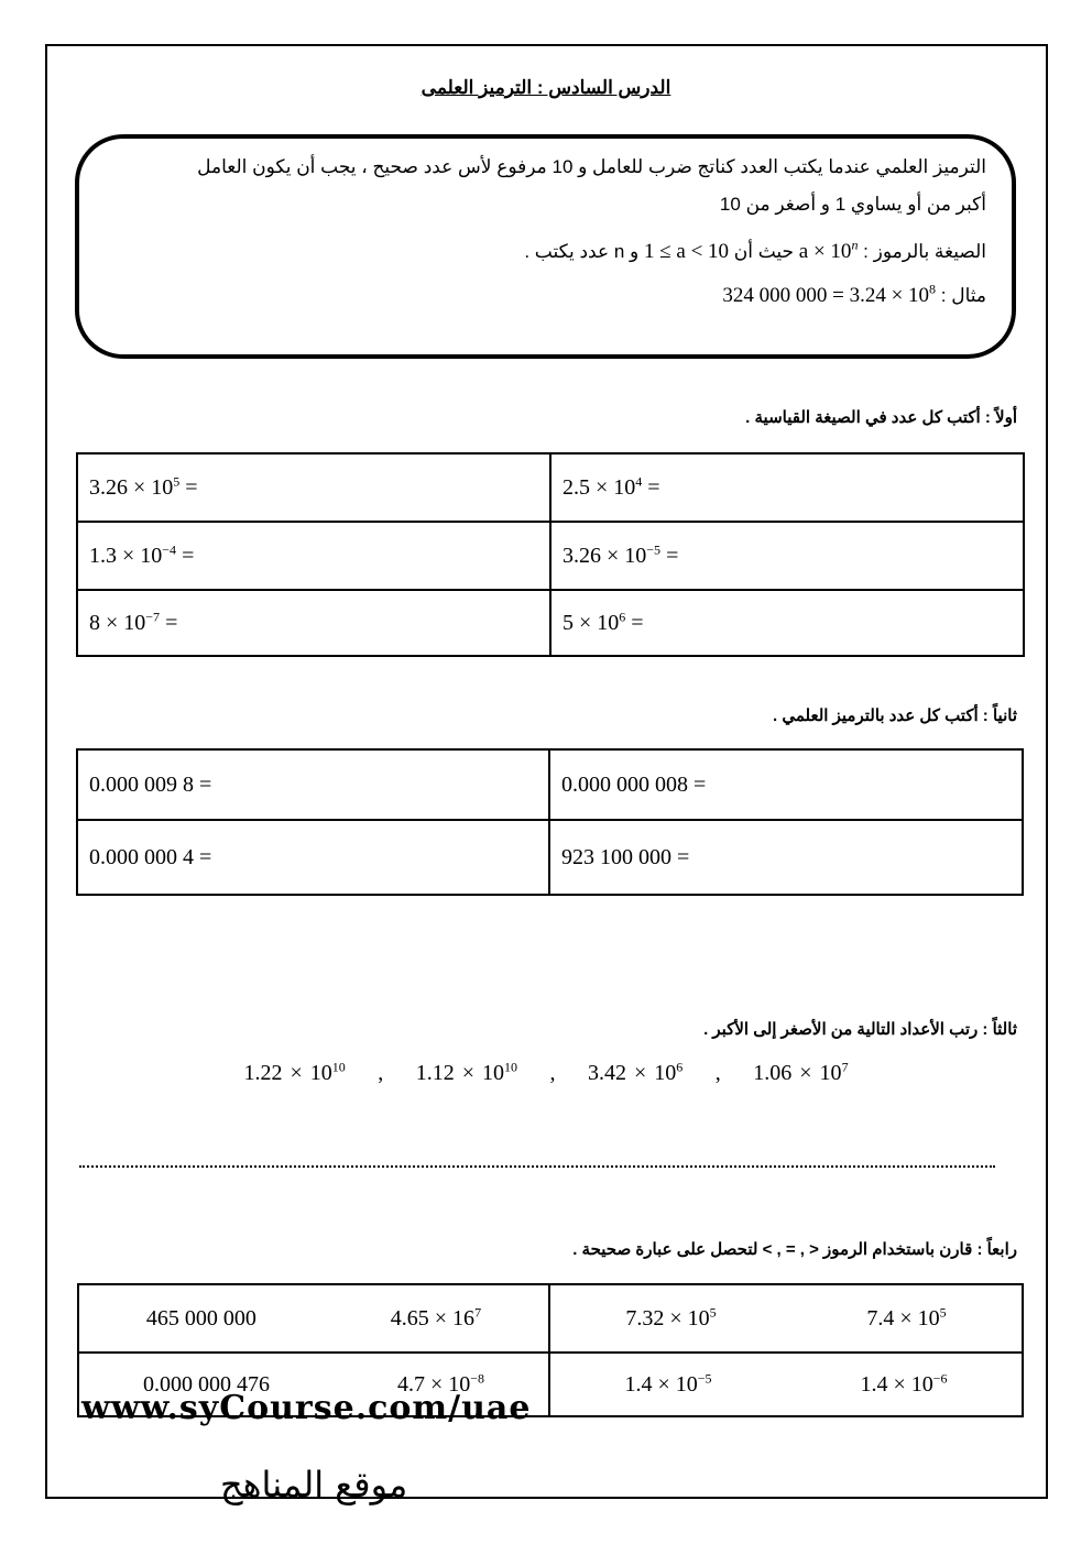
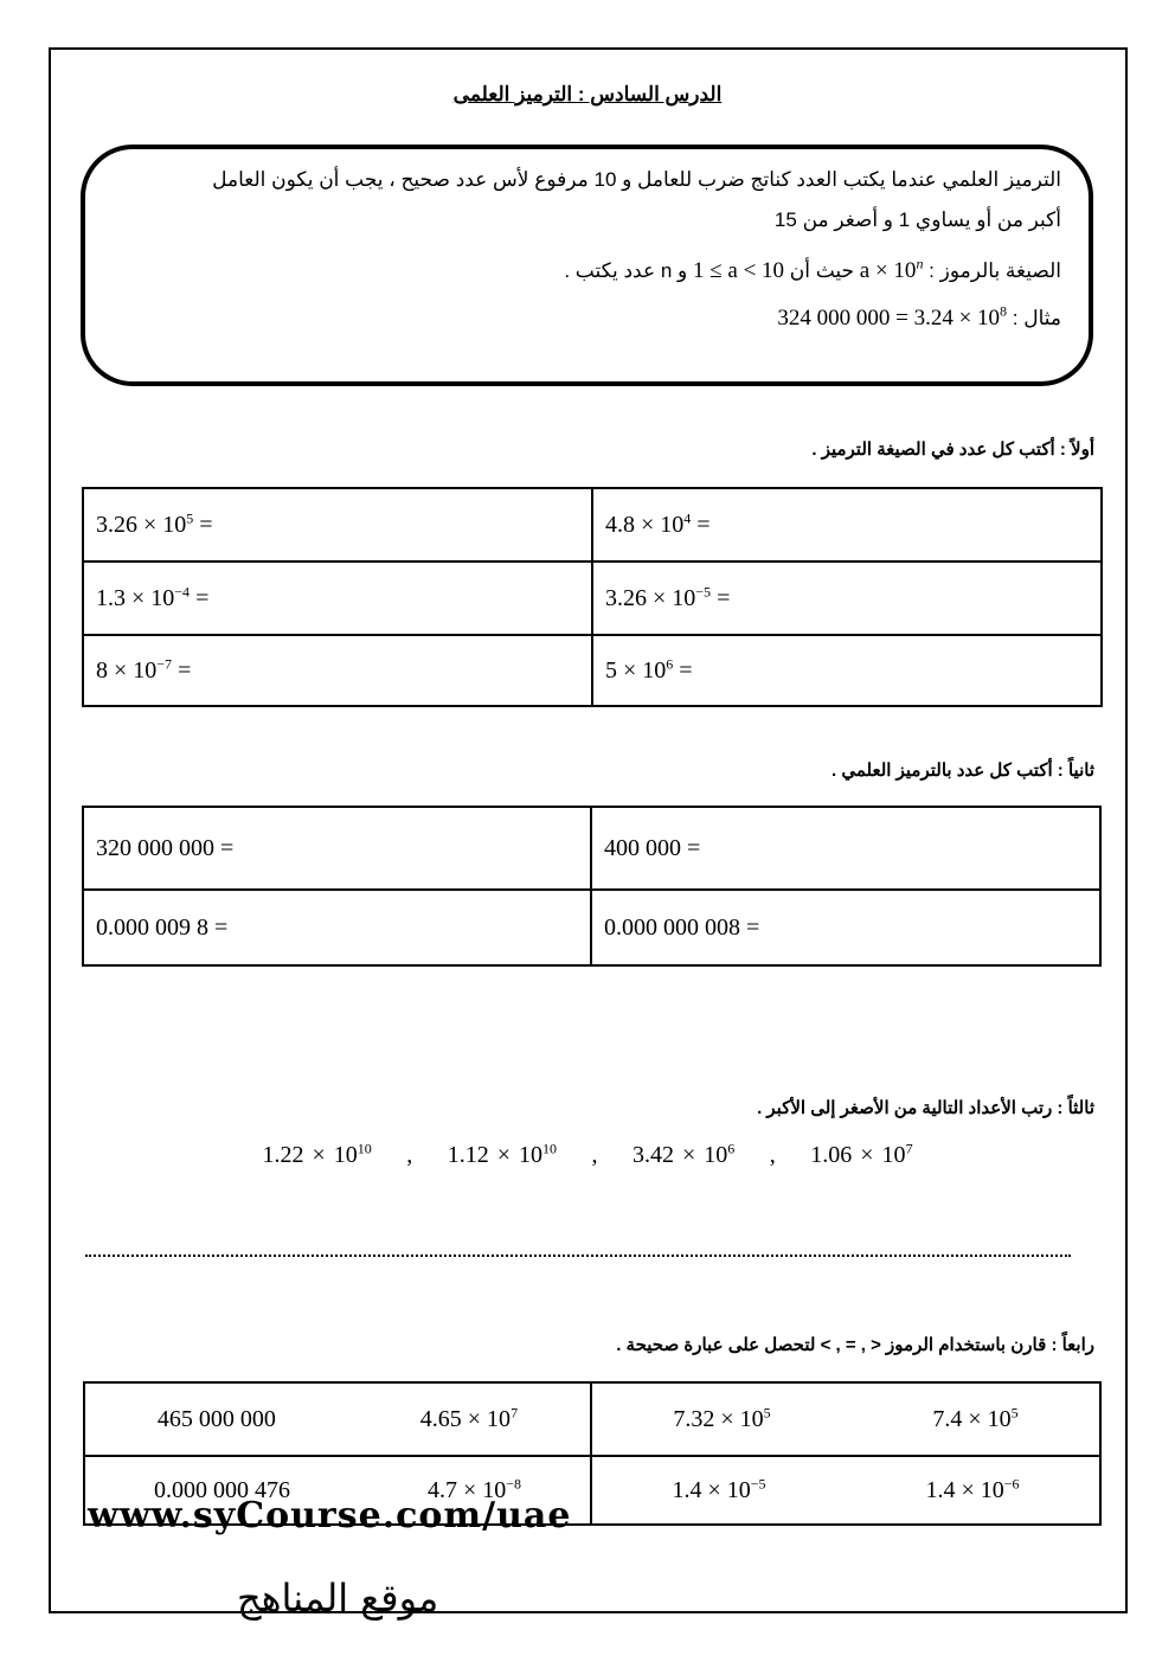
  الدرس السادس : الترميز العلمى
  الترميز العلمي عندما يكتب العدد كناتج ضرب للعامل و 10 مرفوع لأس عدد صحيح ، يجب أن يكون العامل
- أكبر من أو يساوي 1 و أصغر من 10
+ أكبر من أو يساوي 1 و أصغر من 15
  الصيغة بالرموز : a × 10n حيث أن 1 ≤ a < 10 و n عدد يكتب .
  مثال : 324 000 000 = 3.24 × 108
- أولاً : أكتب كل عدد في الصيغة القياسية .
+ أولاً : أكتب كل عدد في الصيغة الترميز .
- 3.26 × 105 =	2.5 × 104 =
+ 3.26 × 105 =	4.8 × 104 =
  1.3 × 10−4 =	3.26 × 10−5 =
  8 × 10−7 =	5 × 106 =
  ثانياً : أكتب كل عدد بالترميز العلمي .
+ 320 000 000 =	400 000 =
  0.000 009 8 =	0.000 000 008 =
- 0.000 000 4 =	923 100 000 =
  ثالثاً : رتب الأعداد التالية من الأصغر إلى الأكبر .
  1.22 × 1010 , 1.12 × 1010 , 3.42 × 106 , 1.06 × 107
  رابعاً : قارن باستخدام الرموز < , = , > لتحصل على عبارة صحيحة .
- 465 000 000 4.65 × 167	7.32 × 105 7.4 × 105
+ 465 000 000 4.65 × 107	7.32 × 105 7.4 × 105
  0.000 000 476 4.7 × 10−8	1.4 × 10−5 1.4 × 10−6
  www.syCourse.com/uae
  موقع المناهج
